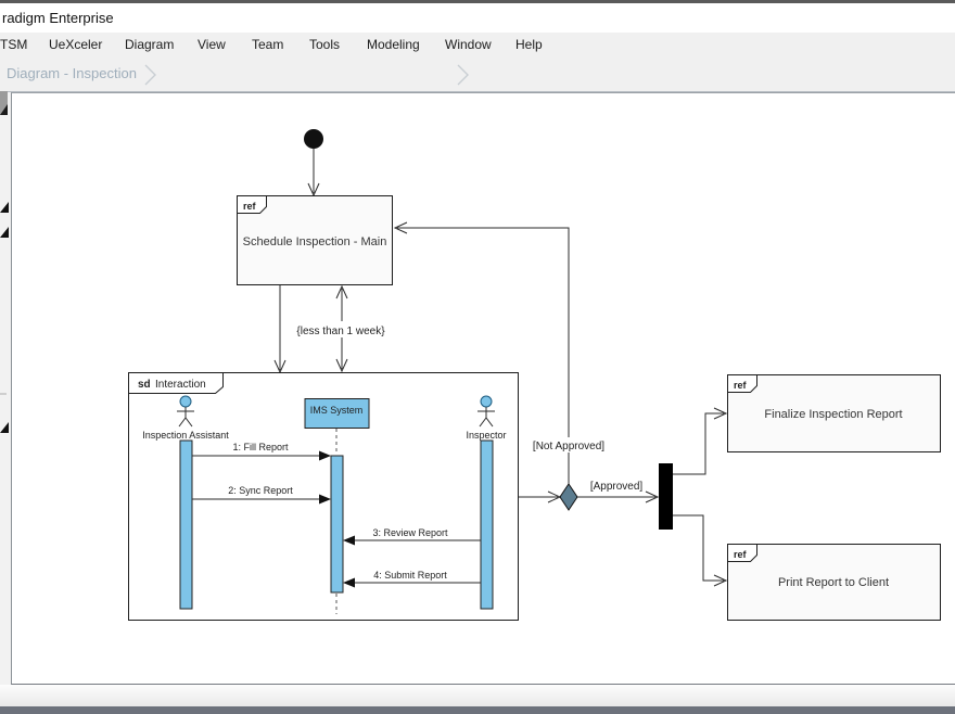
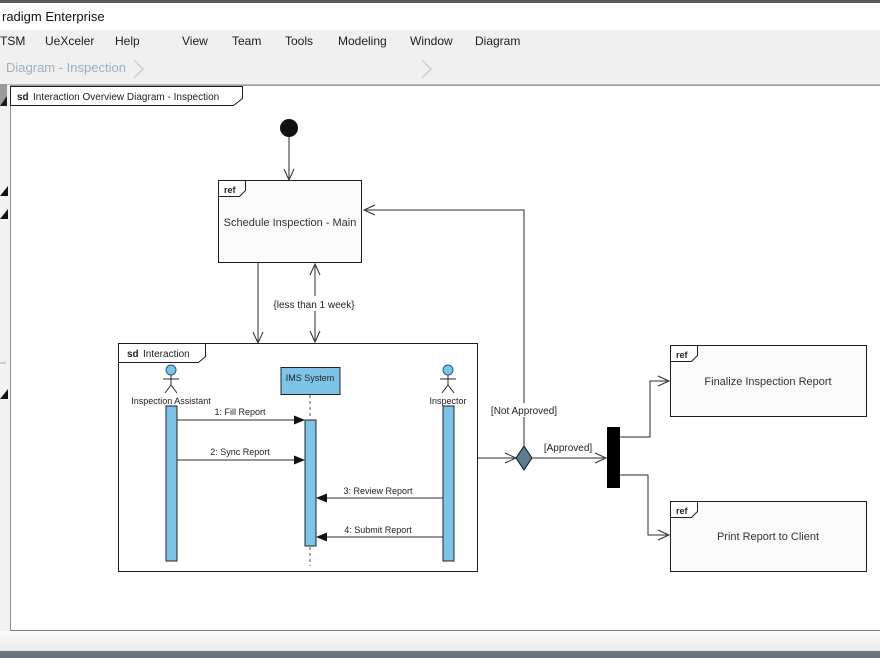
  radigm Enterprise
  TSM
  UeXceler
- Diagram
+ Help
  View
  Team
  Tools
  Modeling
  Window
- Help
+ Diagram
  Diagram - Inspection
+ sd Interaction Overview Diagram - Inspection
  ref
  Schedule Inspection - Main
  {less than 1 week}
  sd Interaction
  Inspection Assistant
  IMS System
  Inspector
  1: Fill Report
  2: Sync Report
  3: Review Report
  4: Submit Report
  [Not Approved]
  [Approved]
  ref
  Finalize Inspection Report
  ref
  Print Report to Client
